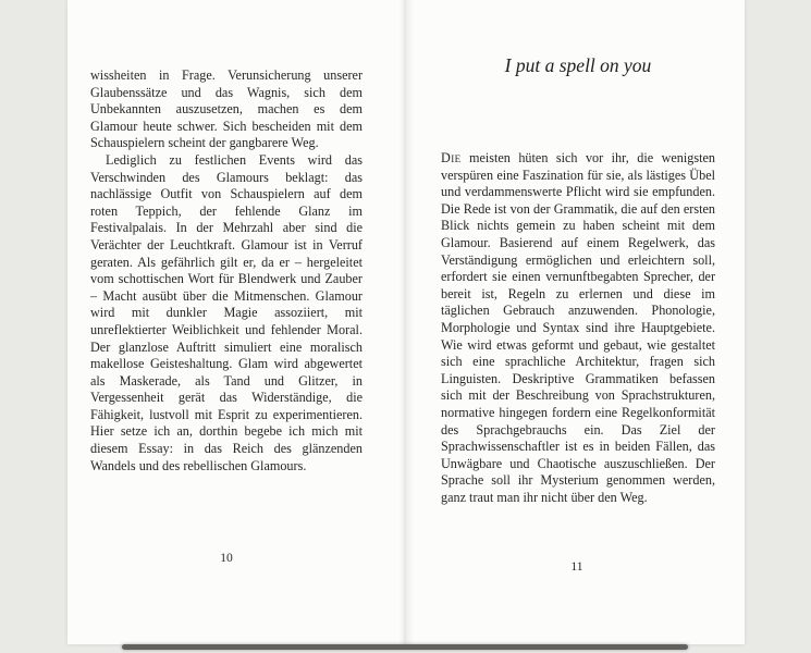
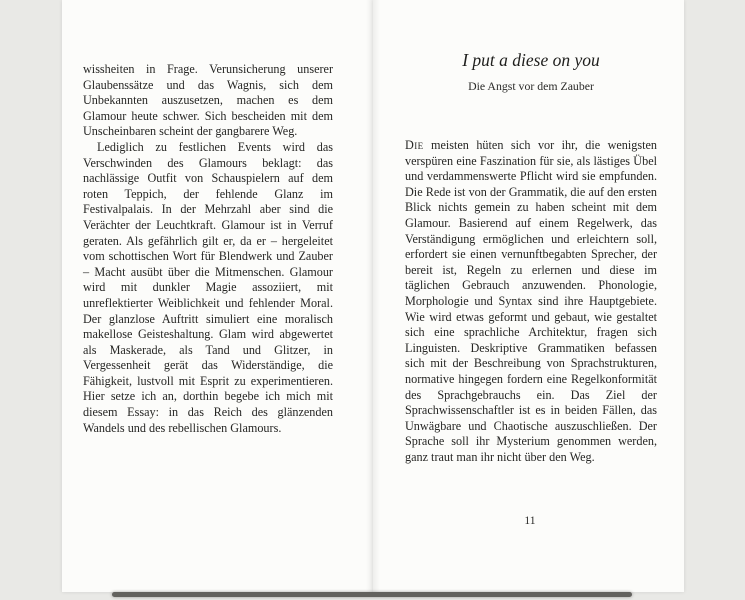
- wissheiten in Frage. Verunsicherung unserer Glaubenssätze und das Wagnis, sich dem Unbekannten auszusetzen, machen es dem Glamour heute schwer. Sich bescheiden mit dem Schauspielern scheint der gangbarere Weg.
+ wissheiten in Frage. Verunsicherung unserer Glaubenssätze und das Wagnis, sich dem Unbekannten auszusetzen, machen es dem Glamour heute schwer. Sich bescheiden mit dem Unscheinbaren scheint der gangbarere Weg.
  Lediglich zu festlichen Events wird das Verschwinden des Glamours beklagt: das nachlässige Outfit von Schauspielern auf dem roten Teppich, der fehlende Glanz im Festivalpalais. In der Mehrzahl aber sind die Verächter der Leuchtkraft. Glamour ist in Verruf geraten. Als gefährlich gilt er, da er – hergeleitet vom schottischen Wort für Blendwerk und Zauber – Macht ausübt über die Mitmenschen. Glamour wird mit dunkler Magie assoziiert, mit unreflektierter Weiblichkeit und fehlender Moral. Der glanzlose Auftritt simuliert eine moralisch makellose Geisteshaltung. Glam wird abgewertet als Maskerade, als Tand und Glitzer, in Vergessenheit gerät das Widerständige, die Fähigkeit, lustvoll mit Esprit zu experimentieren. Hier setze ich an, dorthin begebe ich mich mit diesem Essay: in das Reich des glänzenden Wandels und des rebellischen Glamours.
- 10
- I put a spell on you
+ I put a diese on you
+ Die Angst vor dem Zauber
  Die meisten hüten sich vor ihr, die wenigsten verspüren eine Faszination für sie, als lästiges Übel und verdammenswerte Pflicht wird sie empfunden. Die Rede ist von der Grammatik, die auf den ersten Blick nichts gemein zu haben scheint mit dem Glamour. Basierend auf einem Regelwerk, das Verständigung ermöglichen und erleichtern soll, erfordert sie einen vernunftbegabten Sprecher, der bereit ist, Regeln zu erlernen und diese im täglichen Gebrauch anzuwenden. Phonologie, Morphologie und Syntax sind ihre Hauptgebiete. Wie wird etwas geformt und gebaut, wie gestaltet sich eine sprachliche Architektur, fragen sich Linguisten. Deskriptive Grammatiken befassen sich mit der Beschreibung von Sprachstrukturen, normative hingegen fordern eine Regelkonformität des Sprachgebrauchs ein. Das Ziel der Sprachwissenschaftler ist es in beiden Fällen, das Unwägbare und Chaotische auszuschließen. Der Sprache soll ihr Mysterium genommen werden, ganz traut man ihr nicht über den Weg.
  11
